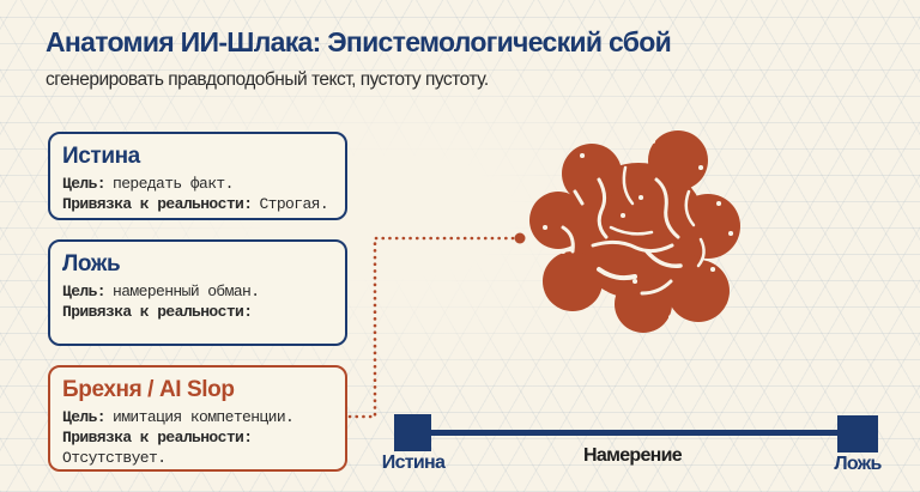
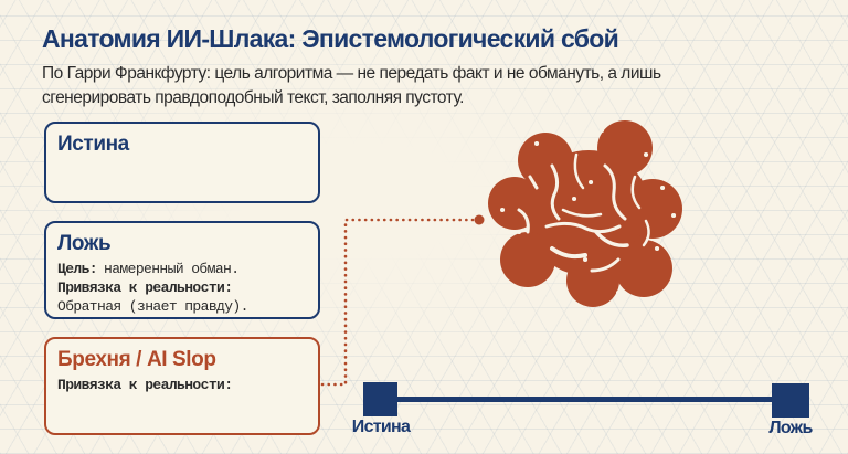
  Анатомия ИИ-Шлака: Эпистемологический сбой
+ По Гарри Франкфурту: цель алгоритма — не передать факт и не обмануть, а лишь
- сгенерировать правдоподобный текст, пустоту пустоту.
+ сгенерировать правдоподобный текст, заполняя пустоту.
  Истина
- Цель: передать факт.
- Привязка к реальности: Строгая.
  Ложь
  Цель: намеренный обман.
  Привязка к реальности:
+ Обратная (знает правду).
  Брехня / AI Slop
- Цель: имитация компетенции.
  Привязка к реальности:
- Отсутствует.
  Истина
- Намерение
  Ложь
